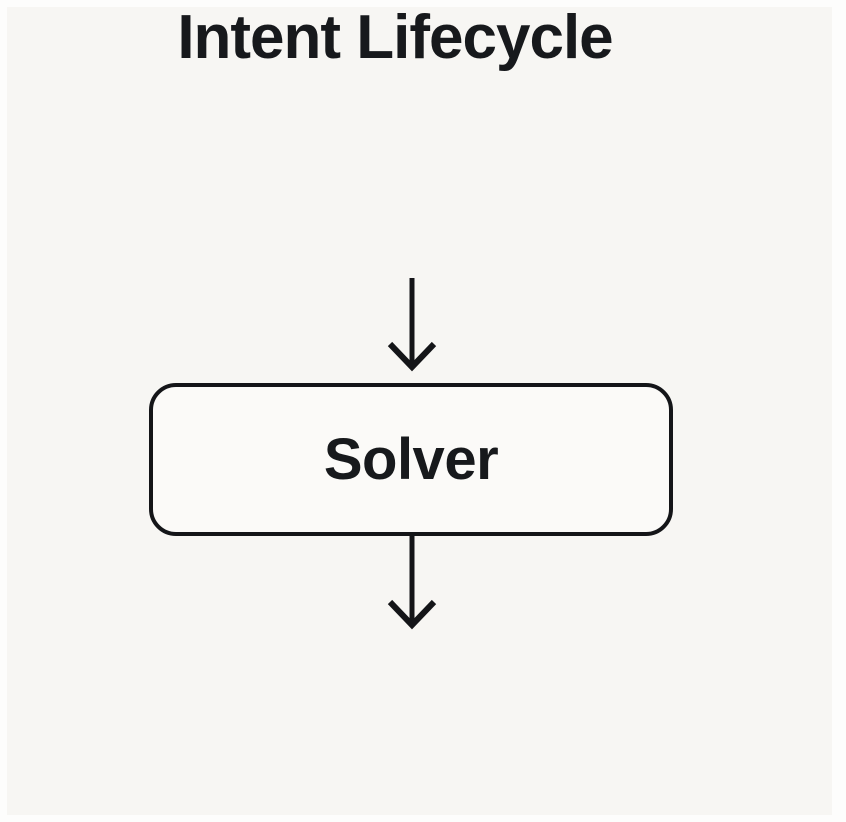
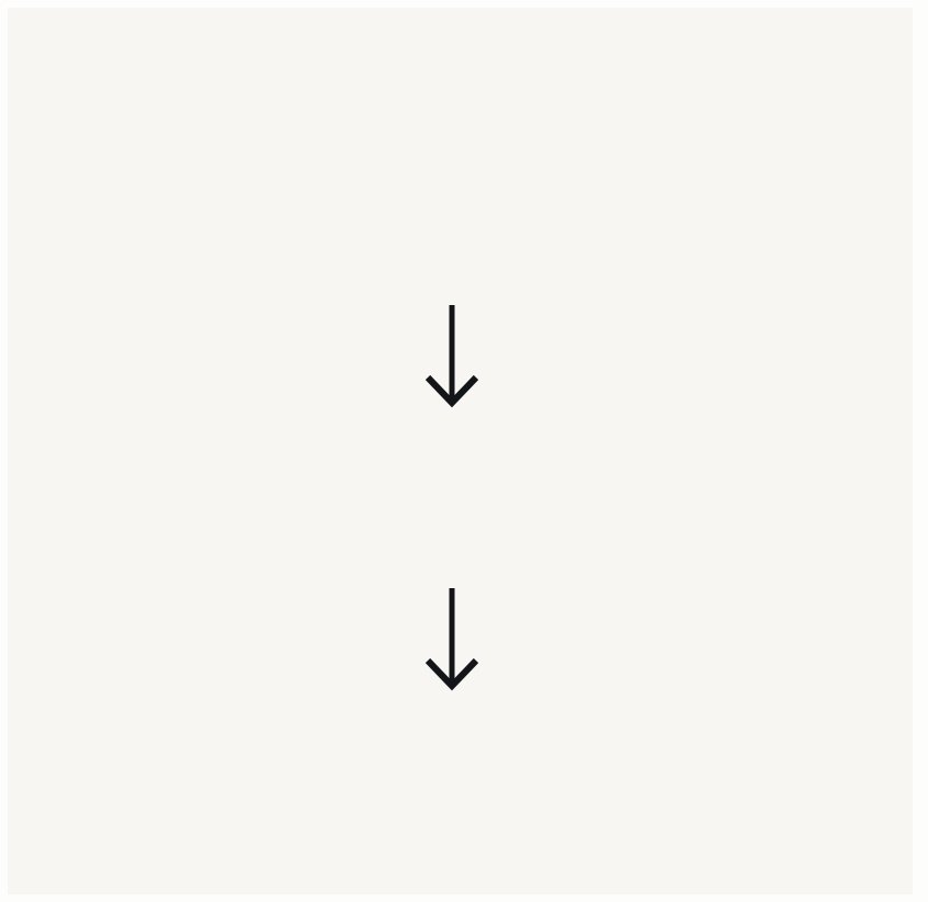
- Intent Lifecycle
- Solver
